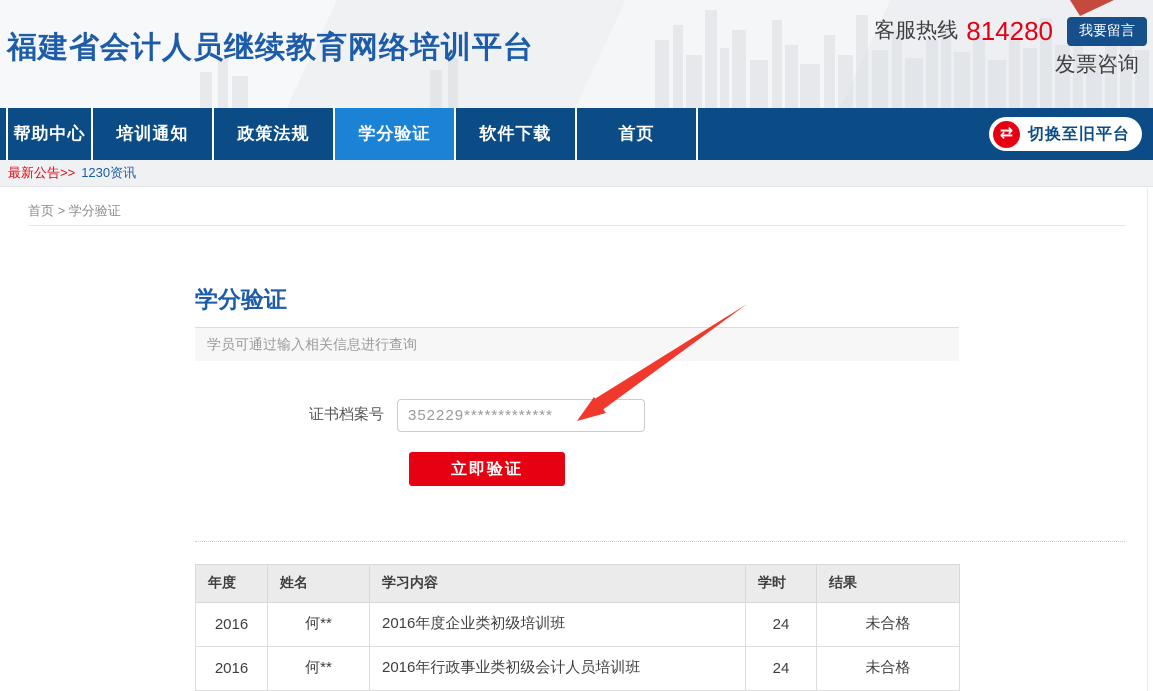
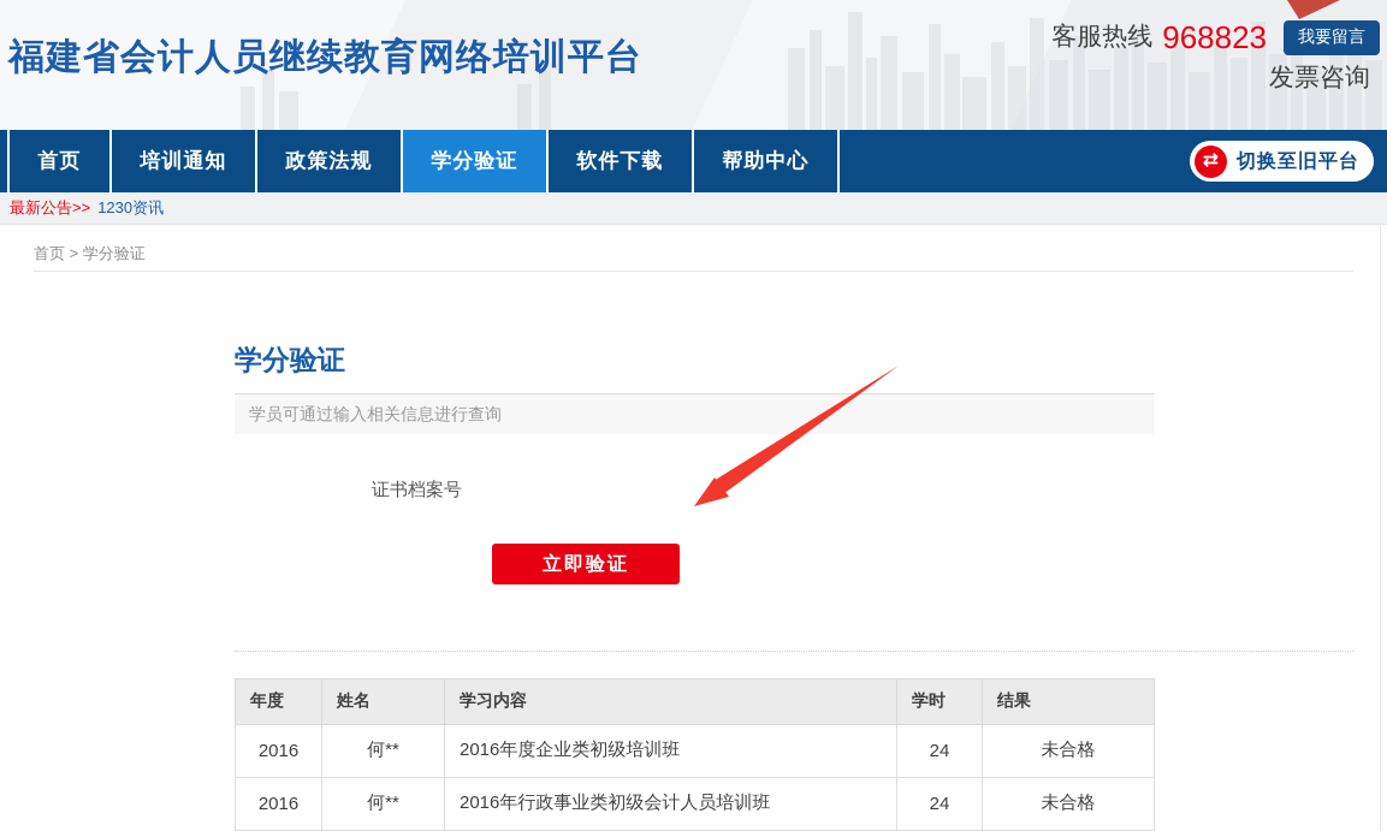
  福建省会计人员继续教育网络培训平台
  客服热线
- 814280
+ 968823
  我要留言
  发票咨询
- 帮助中心
+ 首页
  培训通知
  政策法规
  学分验证
  软件下载
- 首页
+ 帮助中心
  ⇄
  切换至旧平台
  最新公告>>
  1230资讯
  首页 > 学分验证
  学分验证
  学员可通过输入相关信息进行查询
  证书档案号
- 352229*************
  立即验证
  年度	姓名	学习内容	学时	结果
  2016	何**	2016年度企业类初级培训班	24	未合格
  2016	何**	2016年行政事业类初级会计人员培训班	24	未合格
